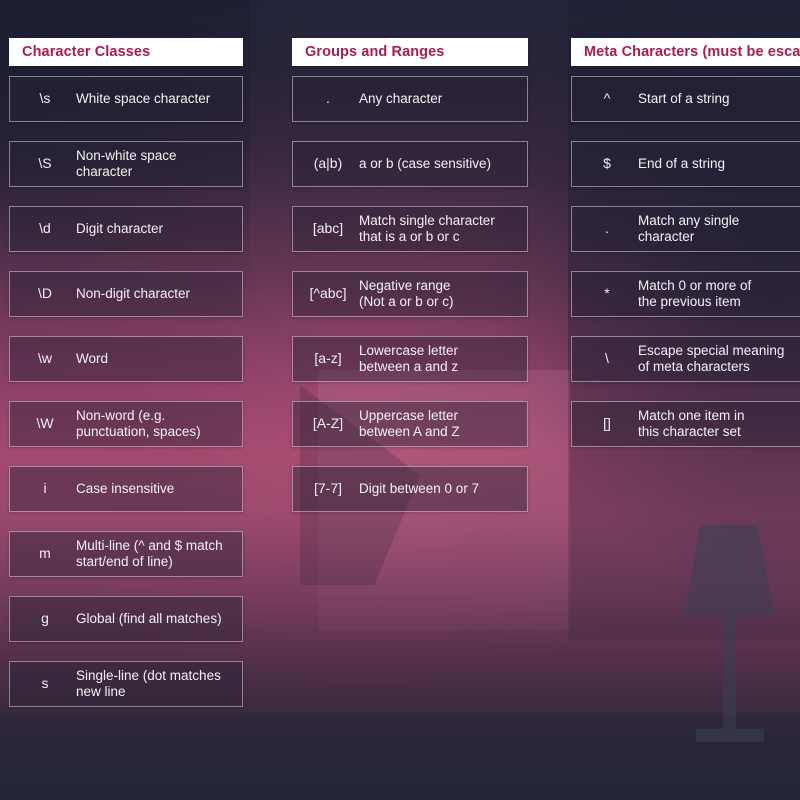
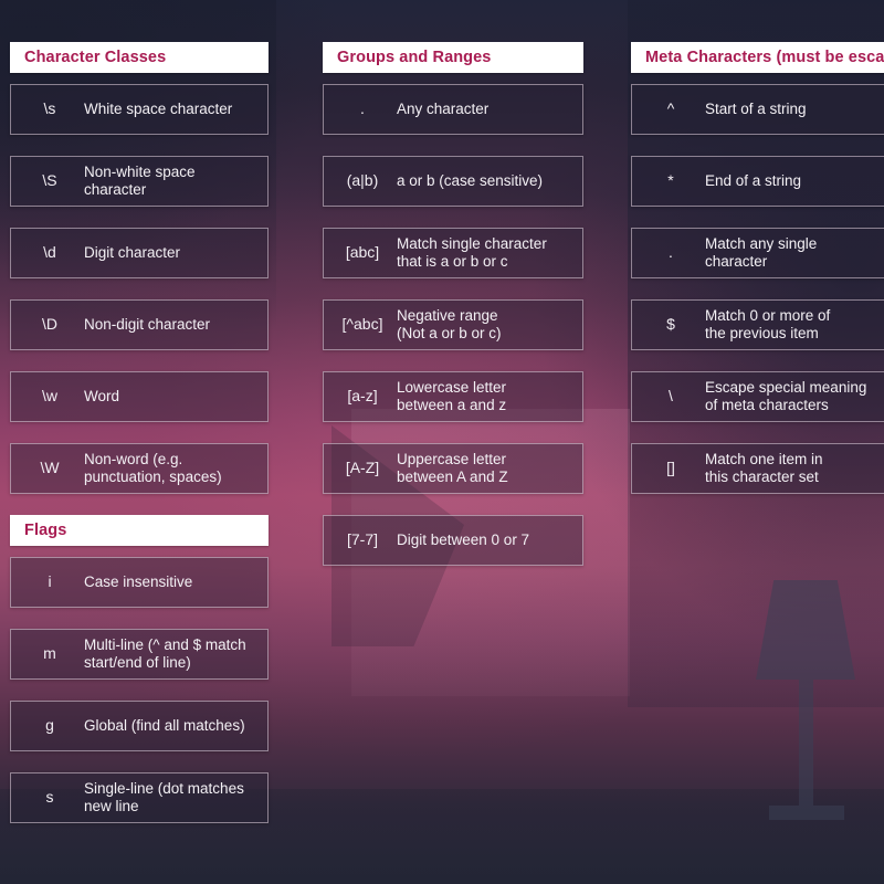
  Character Classes
  \s
  White space character
  \S
  Non-white space
  character
  \d
  Digit character
  \D
  Non-digit character
  \w
  Word
  \W
  Non-word (e.g.
  punctuation, spaces)
+ Flags
  i
  Case insensitive
  m
  Multi-line (^ and $ match
  start/end of line)
  g
  Global (find all matches)
  s
  Single-line (dot matches
  new line
  Groups and Ranges
  .
  Any character
  (a|b)
  a or b (case sensitive)
  [abc]
  Match single character
  that is a or b or c
  [^abc]
  Negative range
  (Not a or b or c)
  [a-z]
  Lowercase letter
  between a and z
  [A-Z]
  Uppercase letter
  between A and Z
  [7-7]
  Digit between 0 or 7
  Meta Characters (must be esca
  ^
  Start of a string
- $
+ *
  End of a string
  .
  Match any single
  character
- *
+ $
  Match 0 or more of
  the previous item
  \
  Escape special meaning
  of meta characters
  []
  Match one item in
  this character set
